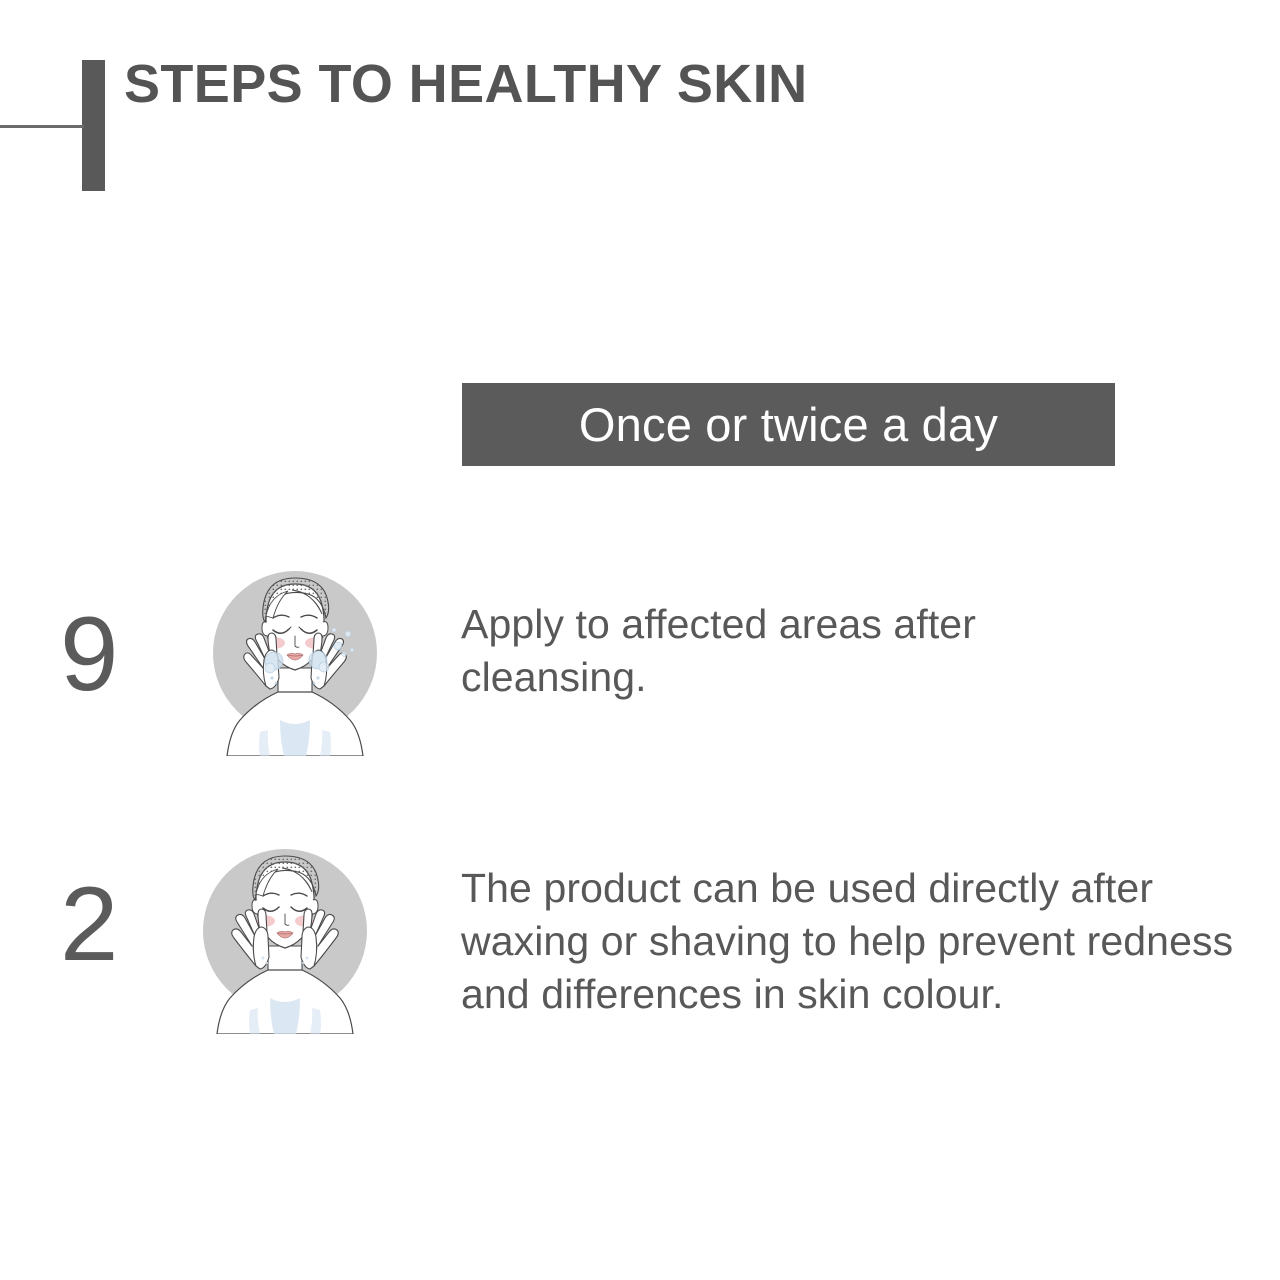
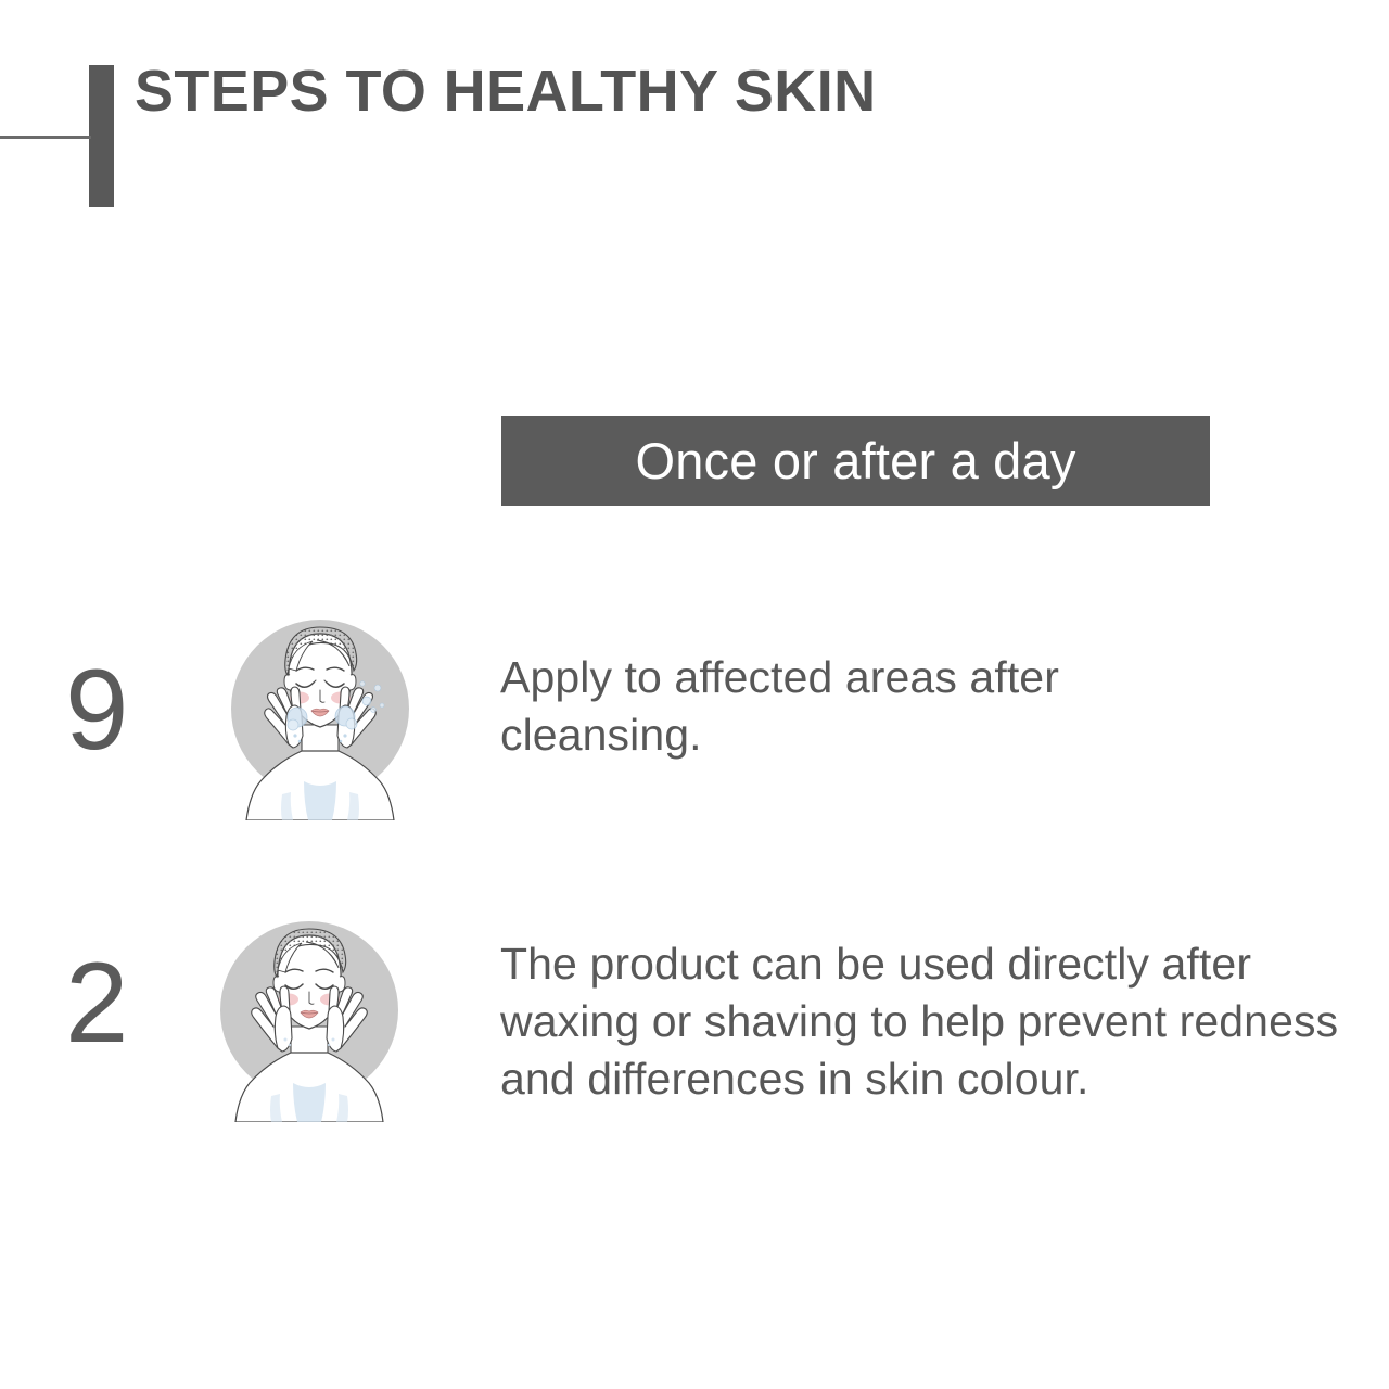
  STEPS TO HEALTHY SKIN
- Once or twice a day
+ Once or after a day
  9
  Apply to affected areas after cleansing.
  2
  The product can be used directly after waxing or shaving to help prevent redness and differences in skin colour.
